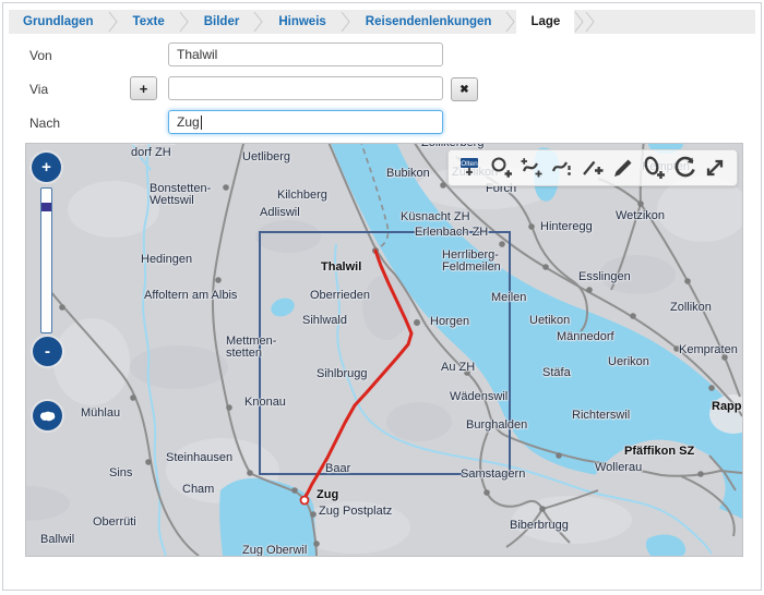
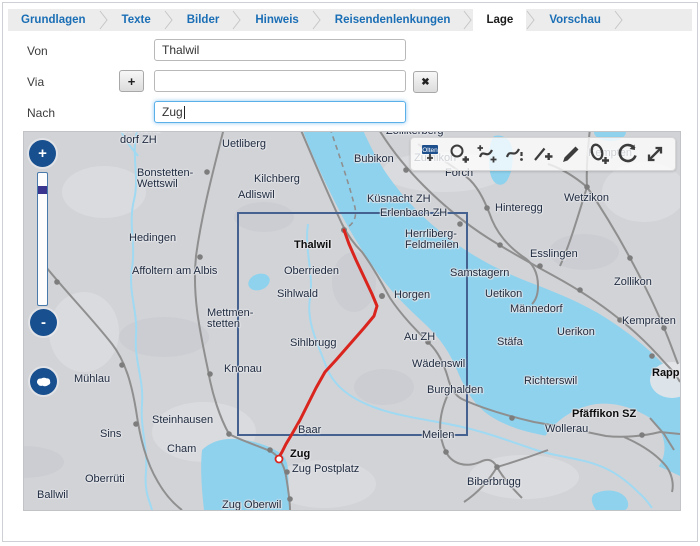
  Grundlagen
  Texte
  Bilder
  Hinweis
  Reisendenlenkungen
  Lage
+ Vorschau
  Von
  Thalwil
  Via
  +
  ✖
  Nach
  Zug
  dorf ZH
  Uetliberg
  Bubikon
  Bonstetten-
  Wettswil
  Kilchberg
  Adliswil
  Forch
  Küsnacht ZH
  Erlenbach ZH
  Hinteregg
  Wetzikon
  empten
  Zuikon
  Herrliberg-
  Feldmeilen
  Hedingen
  Thalwil
  Affoltern am Albis
  Oberrieden
- Meilen
+ Samstagern
  Esslingen
  Sihlwald
  Uetikon
  Zollikon
  Männedorf
  Mettmen-
  stetten
  Horgen
  Sihlbrugg
  Au ZH
  Uerikon
  Kempraten
  Stäfa
  Wädenswil
  Knonau
  Richterswil
  Mühlau
  Burghalden
  Pfäffikon SZ
  Wollerau
- Samstagern
+ Meilen
  Steinhausen
  Sins
  Cham
  Baar
  Zug
  Zug Postplatz
  Biberbrugg
  Oberrüti
  Ballwil
  Zug Oberwil
  +
  -
